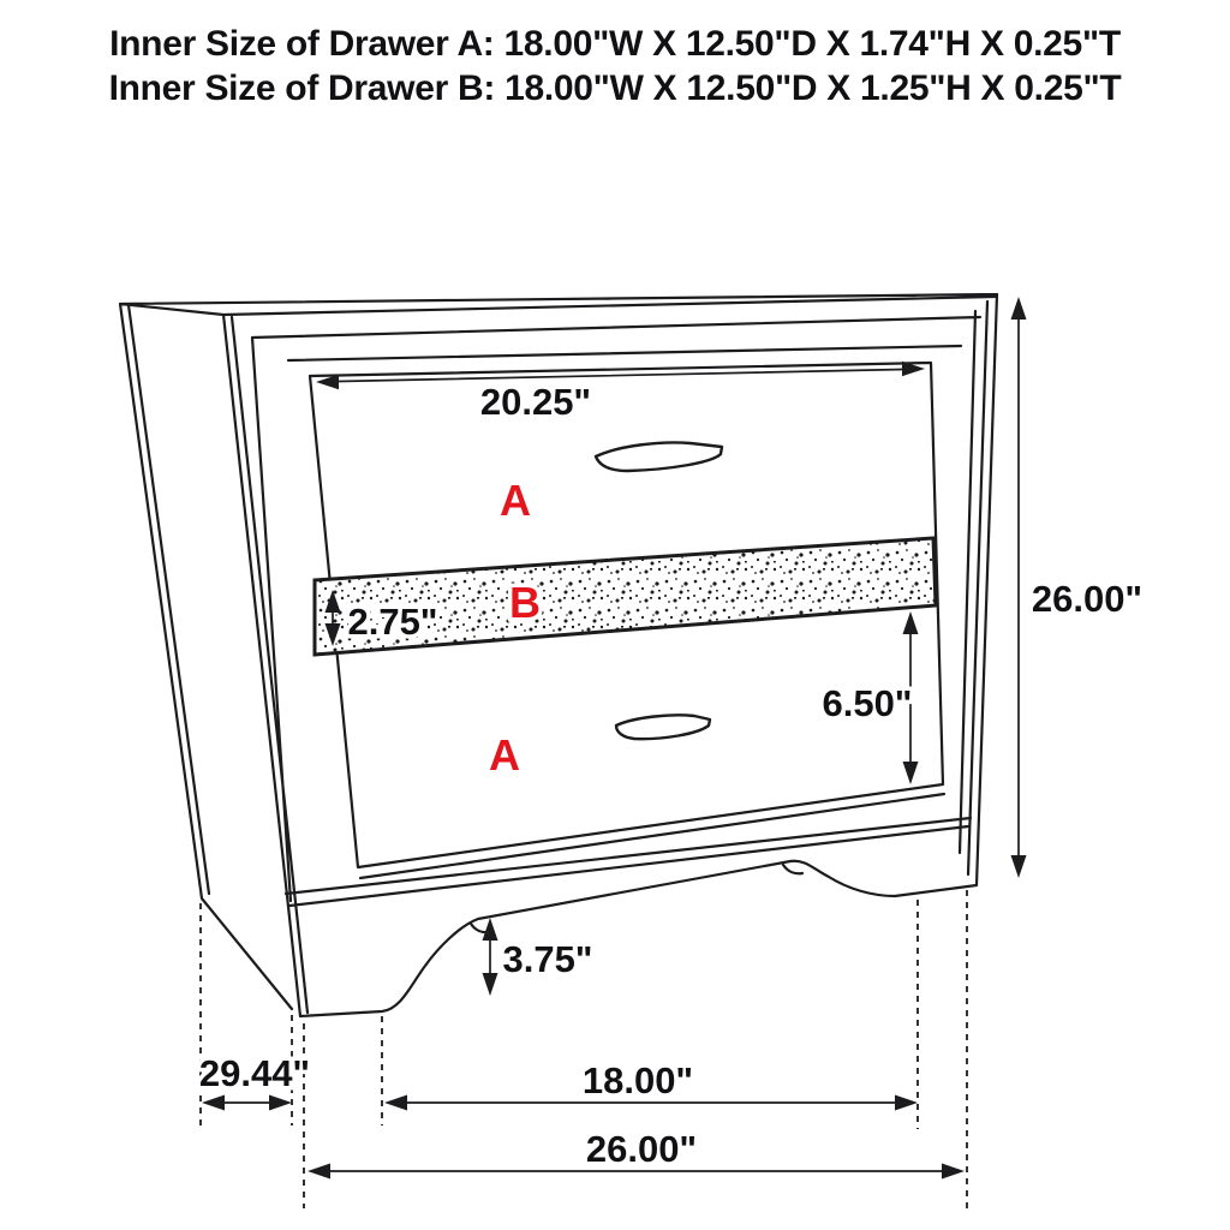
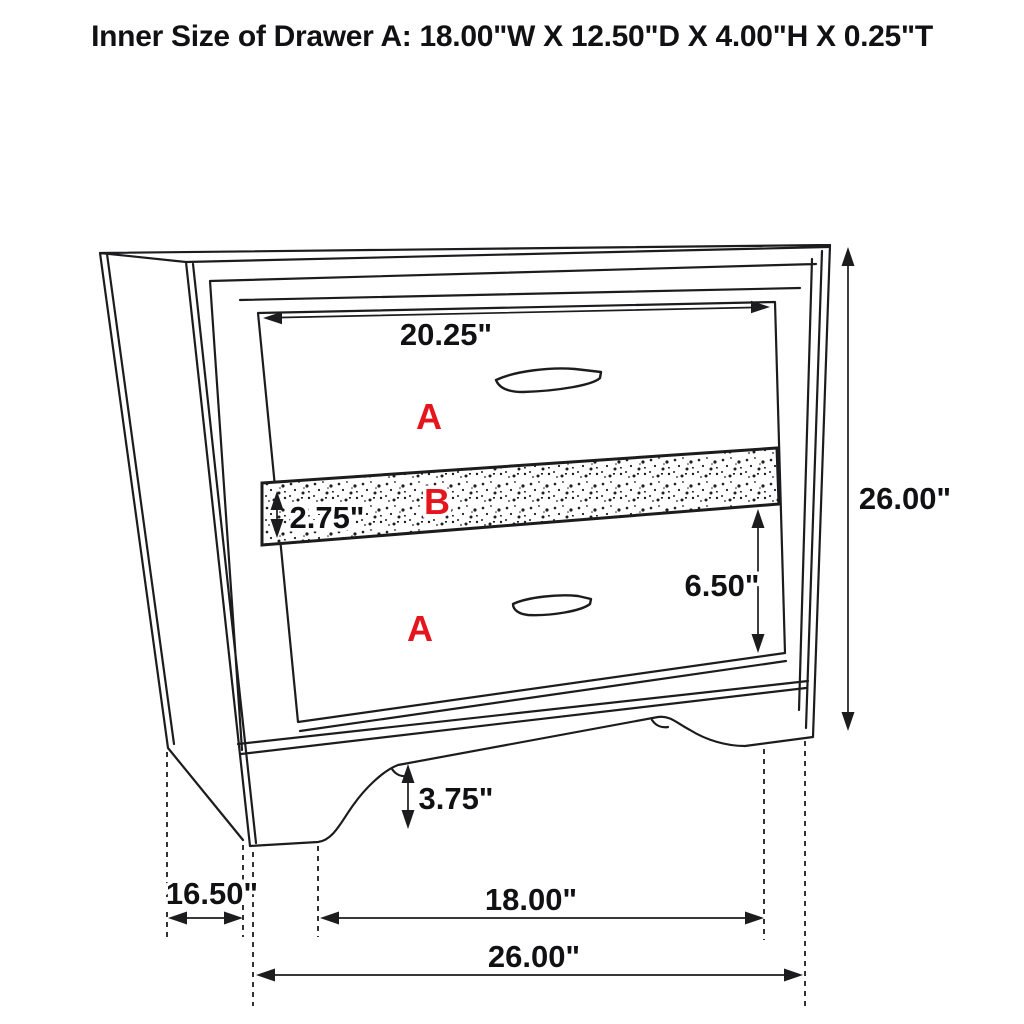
- Inner Size of Drawer A: 18.00"W X 12.50"D X 1.74"H X 0.25"T
+ Inner Size of Drawer A: 18.00"W X 12.50"D X 4.00"H X 0.25"T
- Inner Size of Drawer B: 18.00"W X 12.50"D X 1.25"H X 0.25"T
  20.25"
  2.75"
  6.50"
  26.00"
  3.75"
- 29.44"
+ 16.50"
  18.00"
  26.00"
  A
  B
  A
